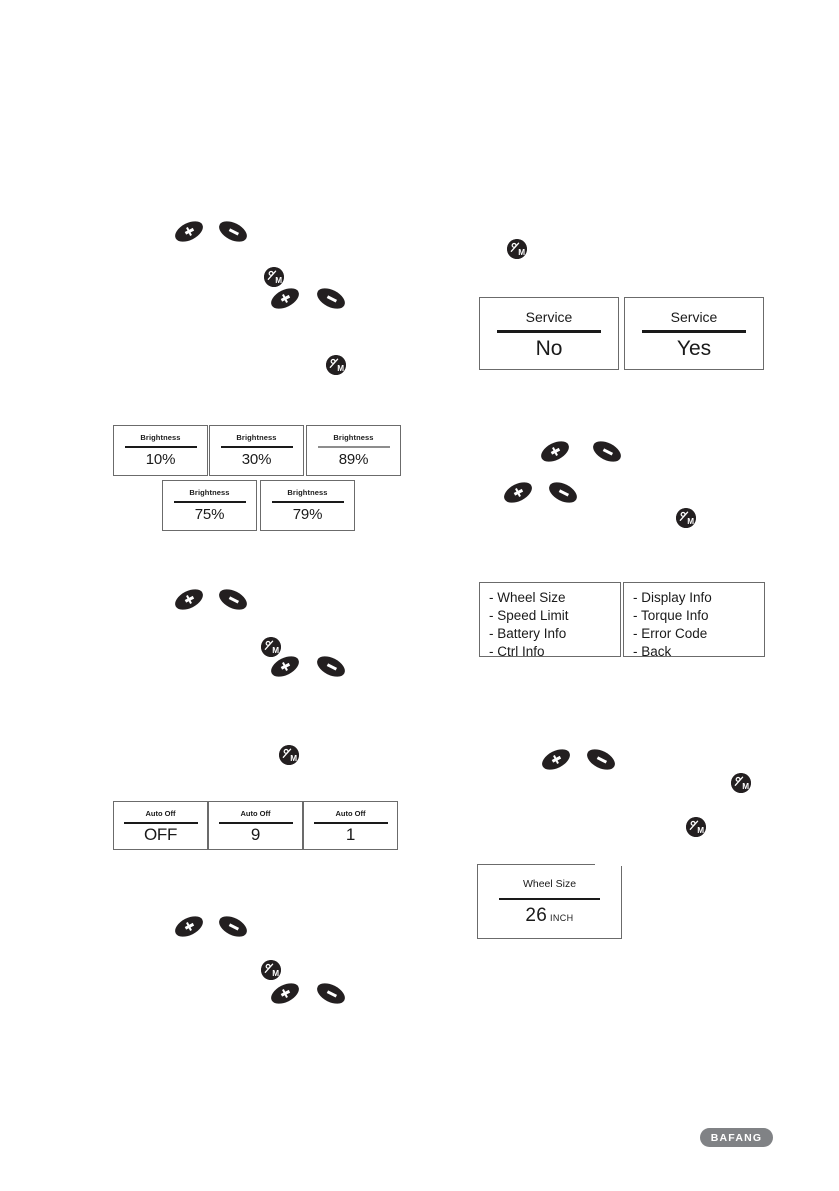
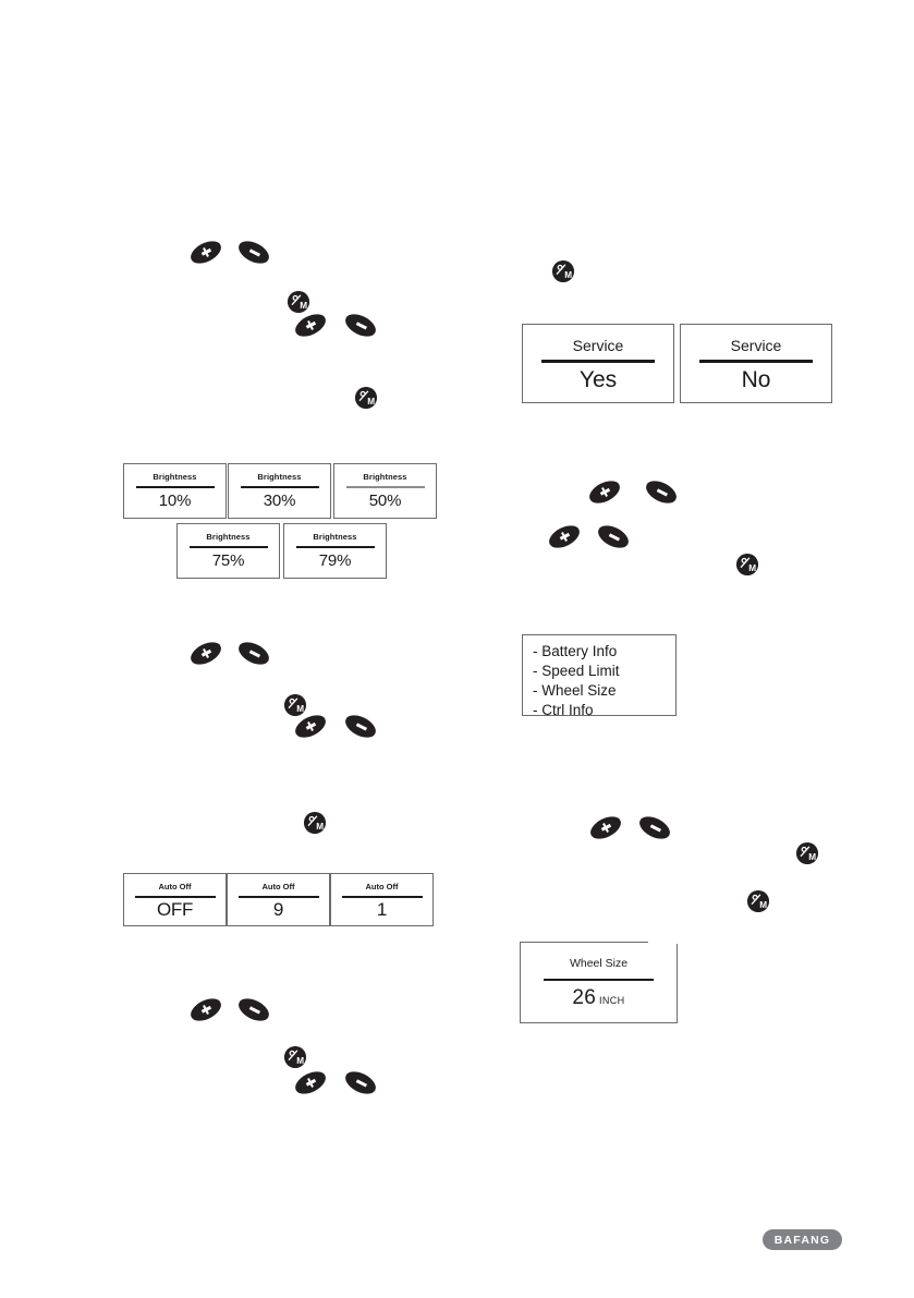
  M
  M
  M
  M
  M
  M
  M
  M
  M
  Brightness
  10%
  Brightness
  30%
  Brightness
- 89%
+ 50%
  Brightness
  75%
  Brightness
  79%
  Auto Off
  OFF
  Auto Off
  9
  Auto Off
  1
  Service
- No
+ Yes
  Service
- Yes
+ No
  Wheel Size
  26 INCH
- - Wheel Size
+ - Battery Info
  - Speed Limit
- - Battery Info
+ - Wheel Size
  - Ctrl Info
- - Display Info
- - Torque Info
- - Error Code
- - Back
  BAFANG
